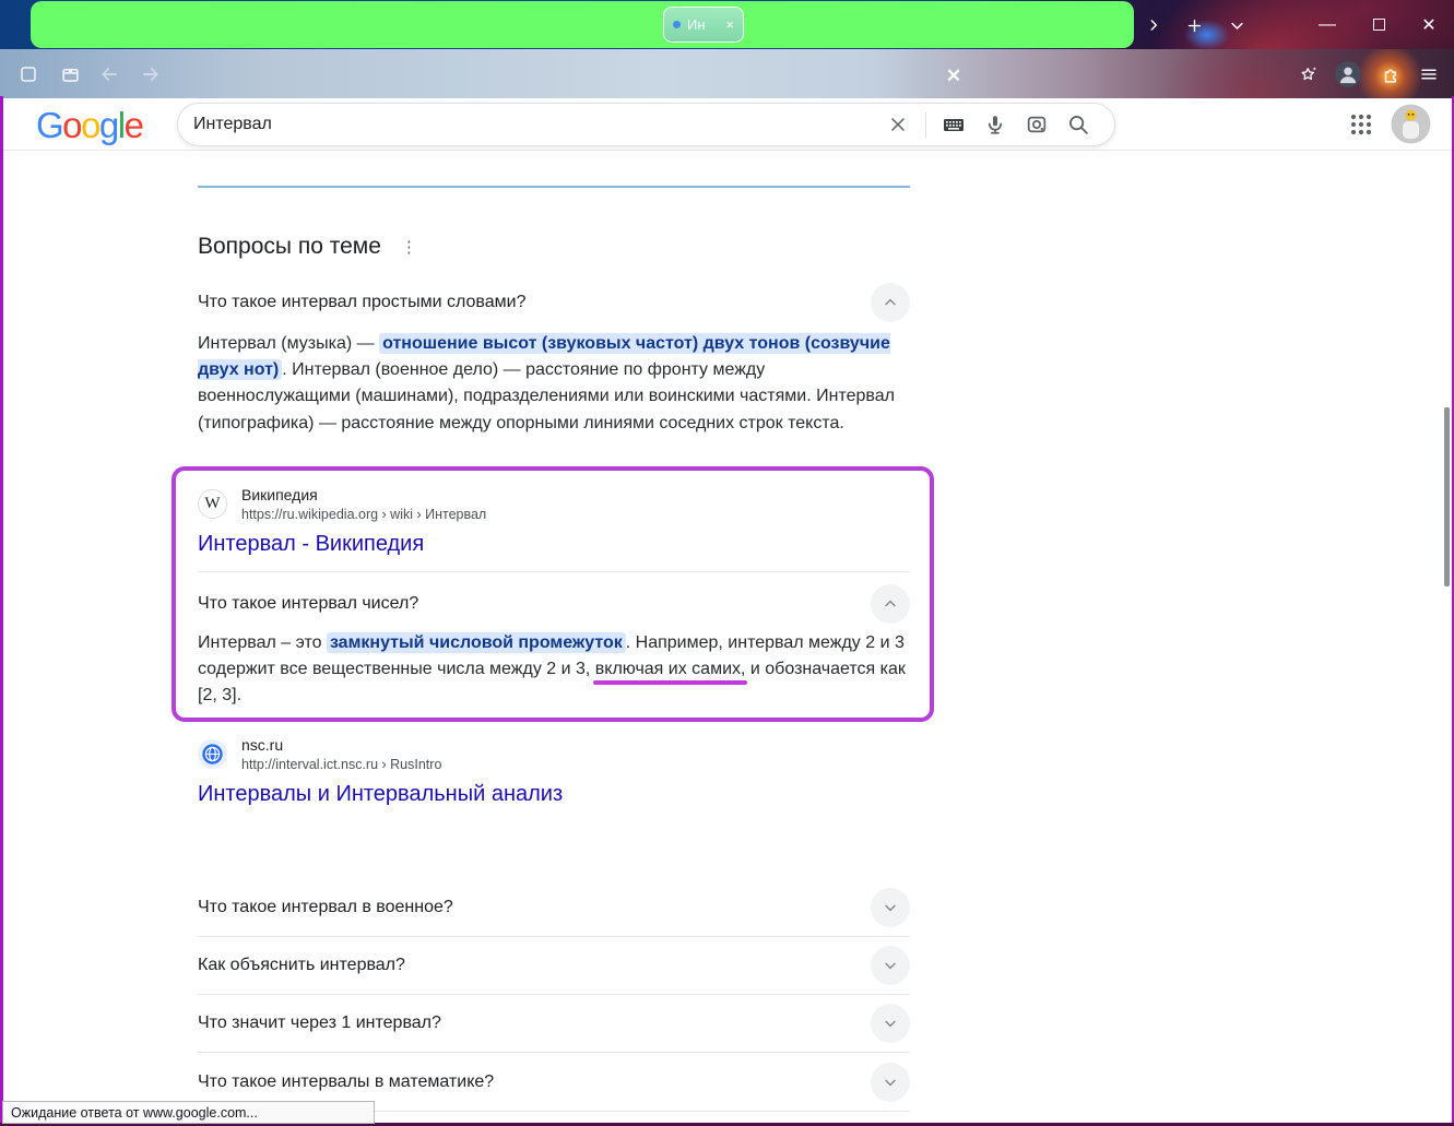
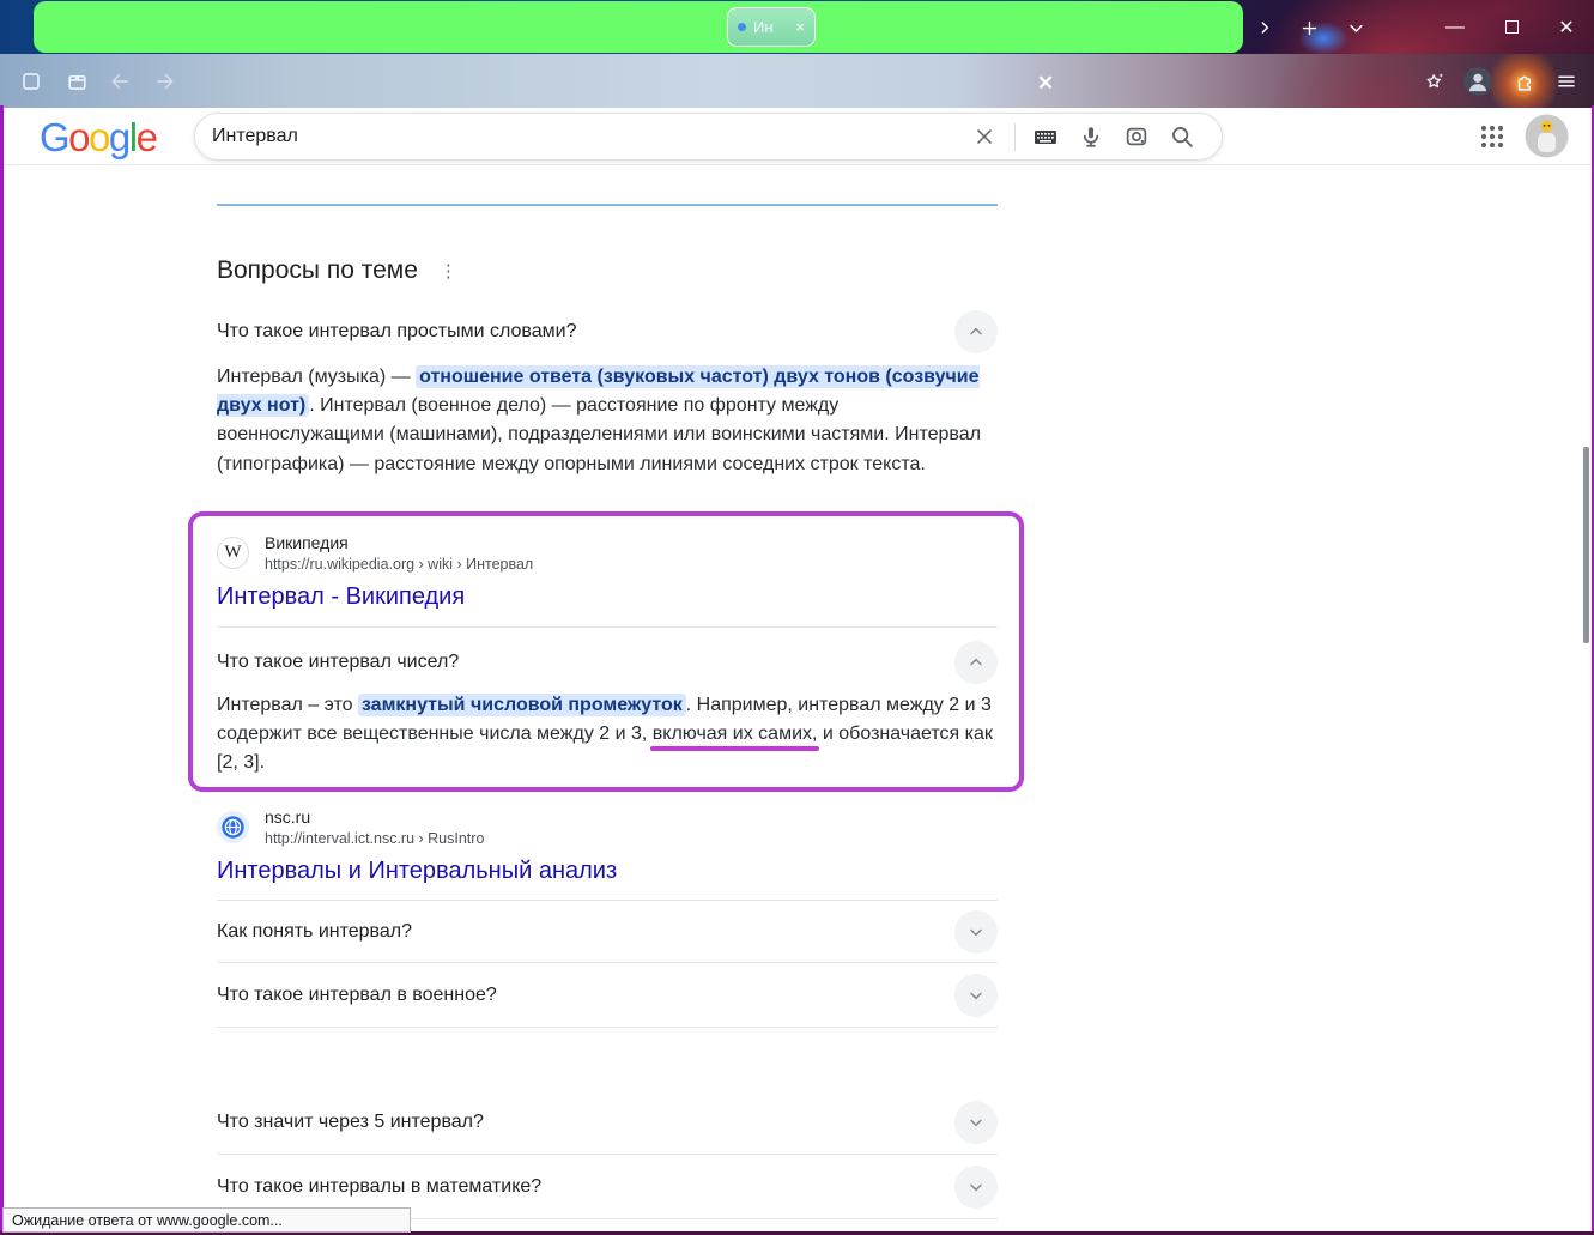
  Ин
  ×
  —
  ✕
  ✕
  Google
  Интервал
  Вопросы по теме
  ⋮
  Что такое интервал простыми словами?
- Интервал (музыка) — отношение высот (звуковых частот) двух тонов (созвучие двух нот) . Интервал (военное дело) — расстояние по фронту между военнослужащими (машинами), подразделениями или воинскими частями. Интервал (типографика) — расстояние между опорными линиями соседних строк текста.
+ Интервал (музыка) — отношение ответа (звуковых частот) двух тонов (созвучие двух нот) . Интервал (военное дело) — расстояние по фронту между военнослужащими (машинами), подразделениями или воинскими частями. Интервал (типографика) — расстояние между опорными линиями соседних строк текста.
  W
  Википедия
  https://ru.wikipedia.org › wiki › Интервал
  Интервал - Википедия
  Что такое интервал чисел?
  Интервал – это замкнутый числовой промежуток . Например, интервал между 2 и 3 содержит все вещественные числа между 2 и 3, включая их самих, и обозначается как [2, 3].
  nsc.ru
  http://interval.ict.nsc.ru › RusIntro
  Интервалы и Интервальный анализ
+ Как понять интервал?
  Что такое интервал в военное?
- Как объяснить интервал?
- Что значит через 1 интервал?
+ Что значит через 5 интервал?
  Что такое интервалы в математике?
  Ожидание ответа от www.google.com...
